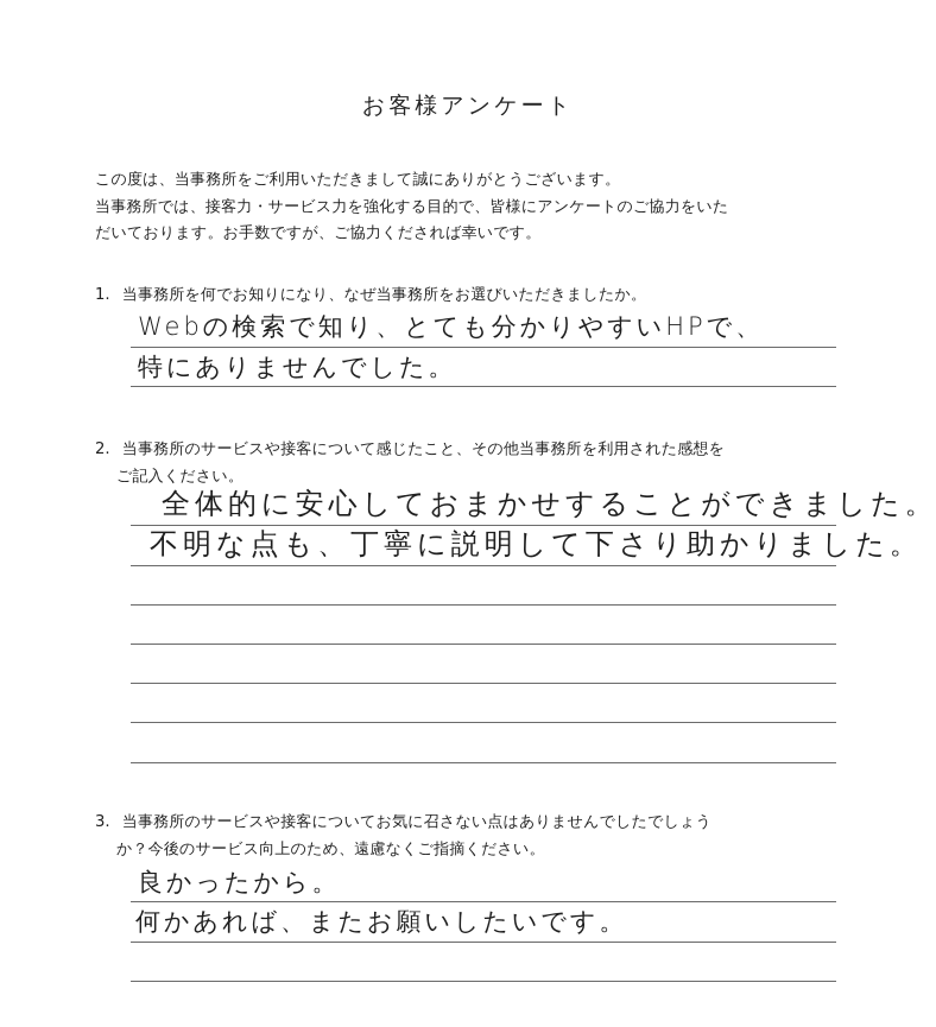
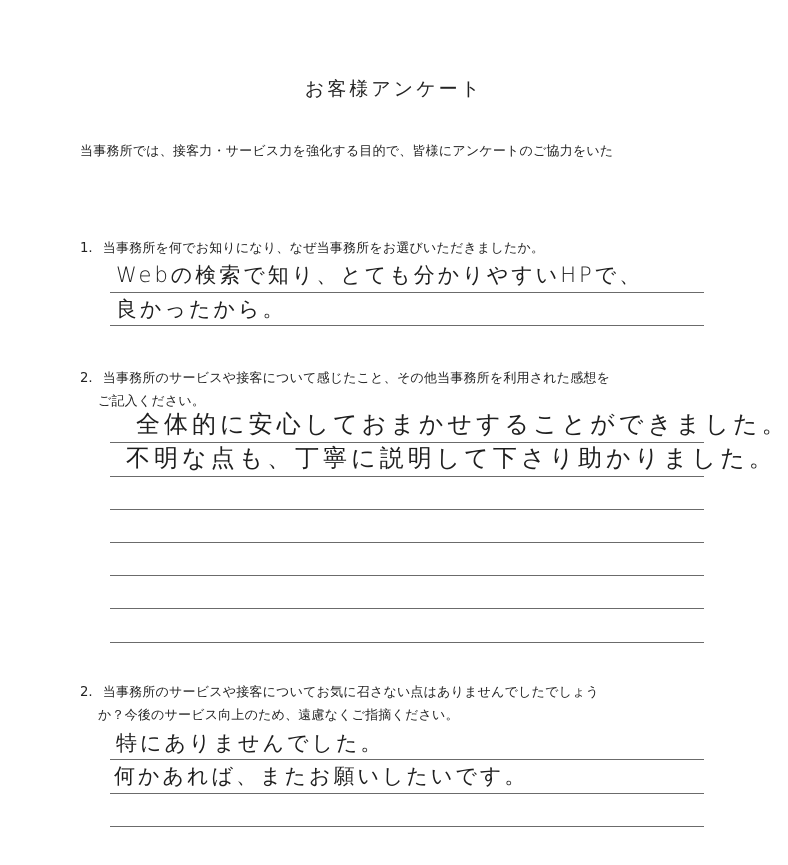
  お客様アンケート
- この度は、当事務所をご利用いただきまして誠にありがとうございます。
  当事務所では、接客力・サービス力を強化する目的で、皆様にアンケートのご協力をいた
- だいております。お手数ですが、ご協力くだされば幸いです。
  1. 当事務所を何でお知りになり、なぜ当事務所をお選びいただきましたか。
  Webの検索で知り、とても分かりやすいHPで、
- 特にありませんでした。
+ 良かったから。
  2. 当事務所のサービスや接客について感じたこと、その他当事務所を利用された感想を
  ご記入ください。
  全体的に安心しておまかせすることができました。
  不明な点も、丁寧に説明して下さり助かりました。
- 3. 当事務所のサービスや接客についてお気に召さない点はありませんでしたでしょう
+ 2. 当事務所のサービスや接客についてお気に召さない点はありませんでしたでしょう
  か？今後のサービス向上のため、遠慮なくご指摘ください。
- 良かったから。
+ 特にありませんでした。
  何かあれば、またお願いしたいです。
